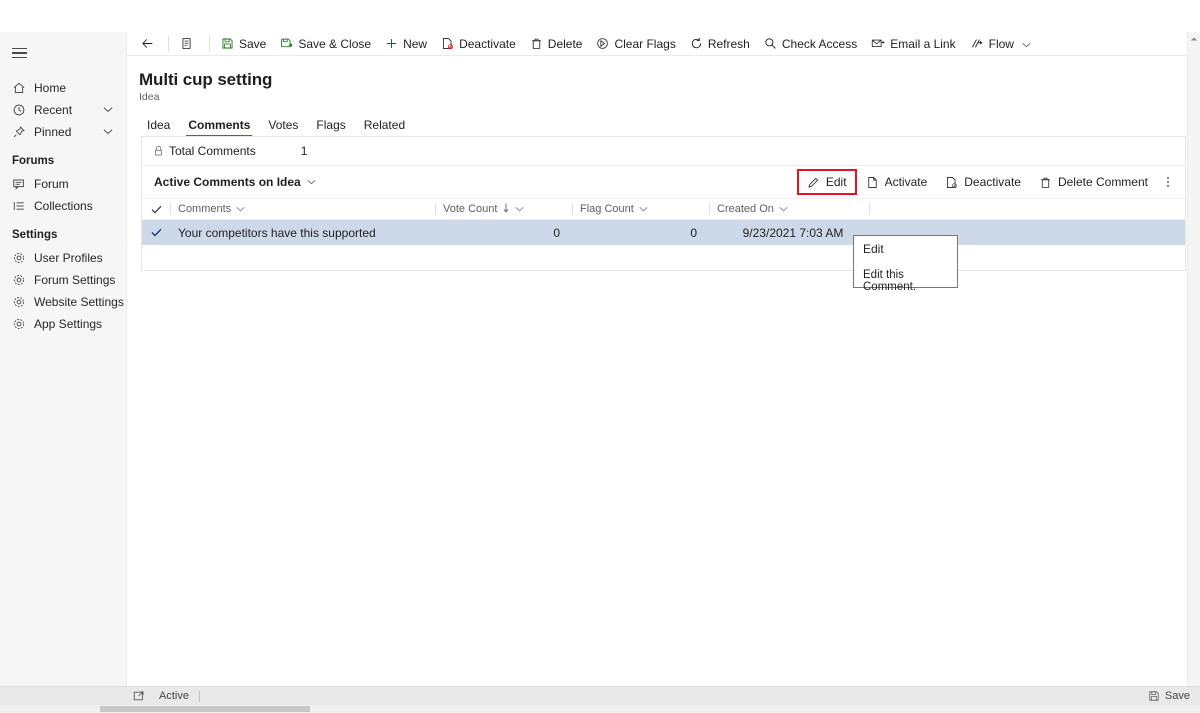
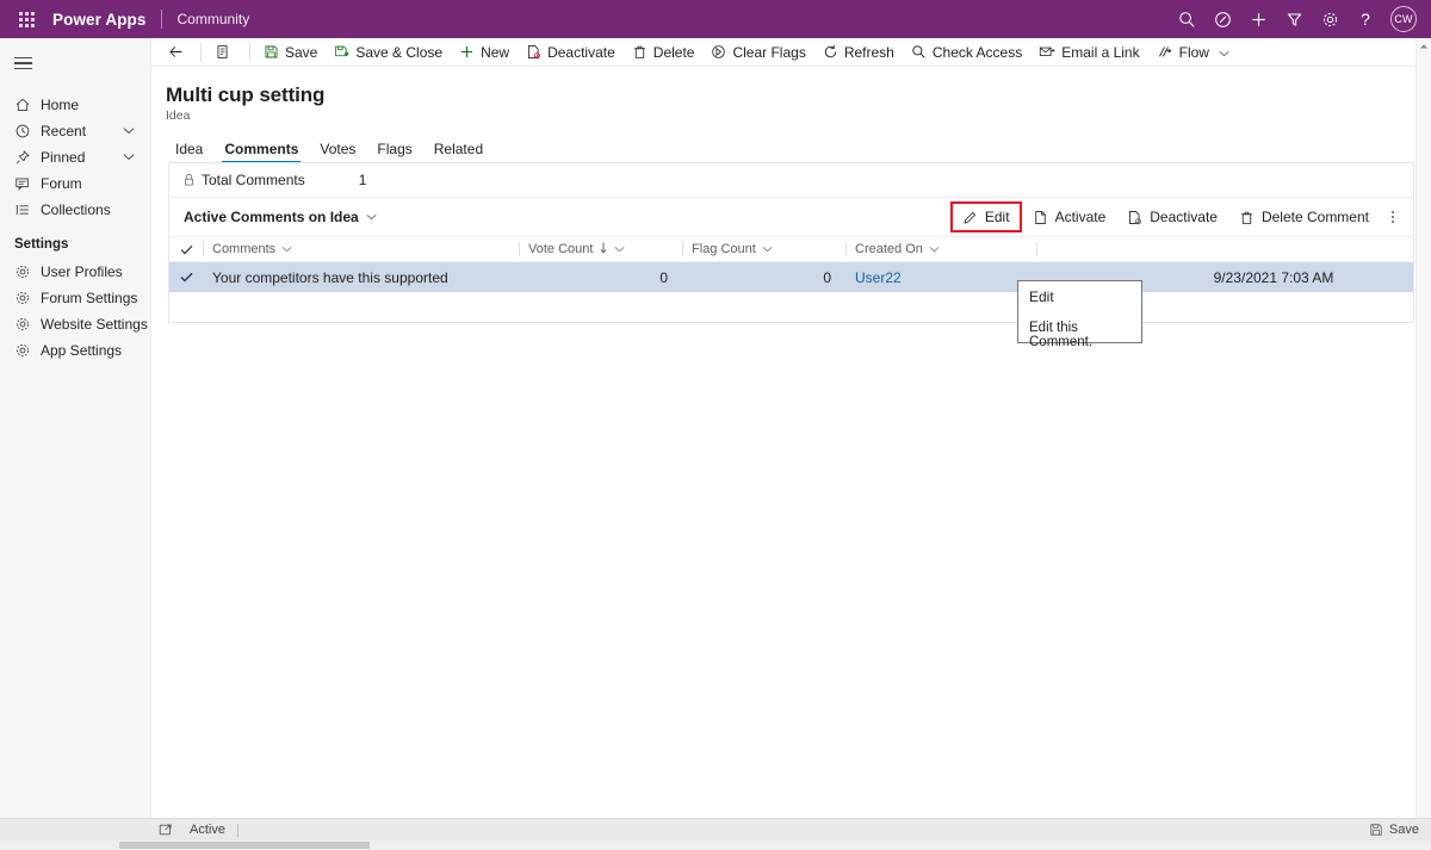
+ Power Apps
+ Community
+ ?
+ CW
  Home
  Recent
  Pinned
- Forums
  Forum
  Collections
  Settings
  User Profiles
  Forum Settings
  Website Settings
  App Settings
  Save
  Save & Close
  New
  Deactivate
  Delete
  Clear Flags
  Refresh
  Check Access
  Email a Link
  Flow
  Multi cup setting
  Idea
  Idea
  Comments
  Votes
  Flags
  Related
  Total Comments
  1
  Active Comments on Idea
  Edit
  Activate
  Deactivate
  Delete Comment
  Comments
  Vote Count
  Flag Count
  Created On
  Your competitors have this supported
  0
  0
+ User22
  9/23/2021 7:03 AM
  Edit
  Edit this Comment.
  Active
  Save
